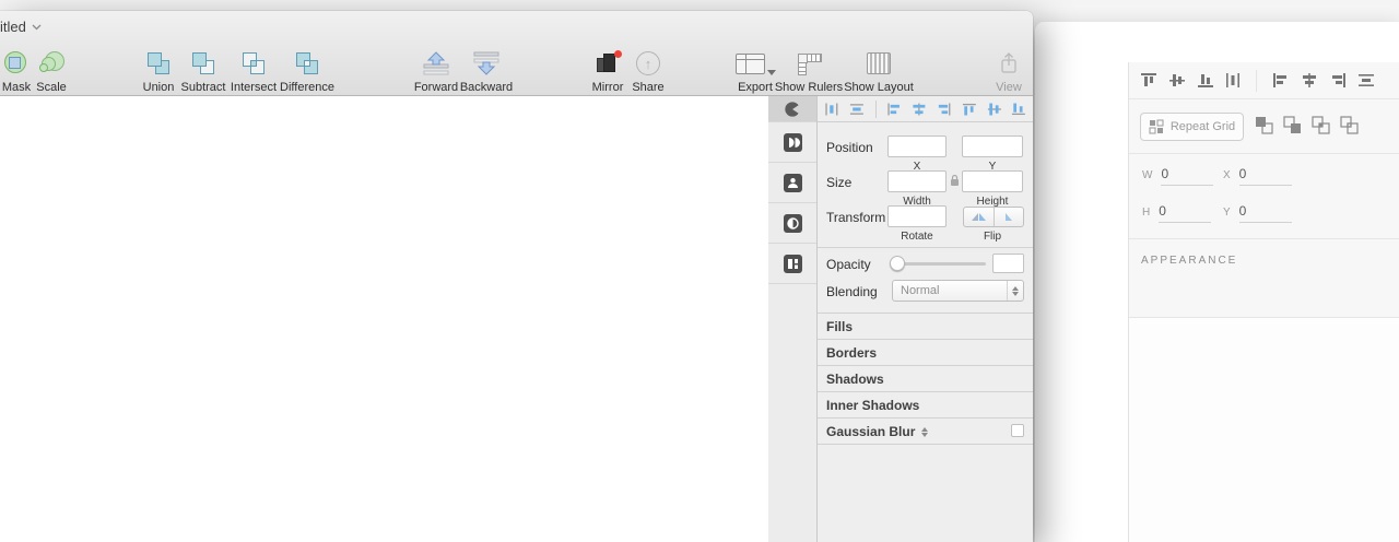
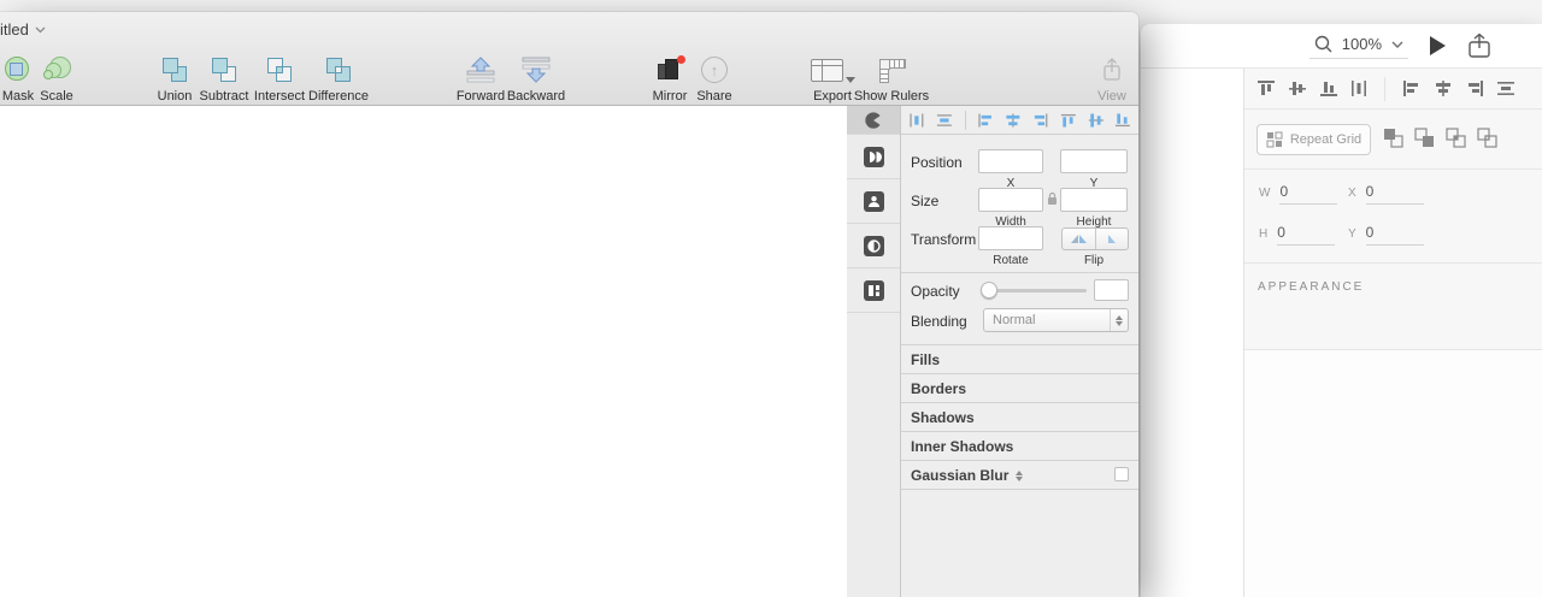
+ 100%
  Repeat Grid
  W 0
  X 0
  H 0
  Y 0
  APPEARANCE
  itled
  Mask
  Scale
  Union
  Subtract
  Intersect
  Difference
  Forward
  Backward
  Mirror
  ↑
  Share
  Export
  Show Rulers
- Show Layout
  View
  Position
  X
  Y
  Size
  Width
  Height
  Transform
  Rotate
  Flip
  Opacity
  Blending
  Normal
  Fills
  Borders
  Shadows
  Inner Shadows
  Gaussian Blur
